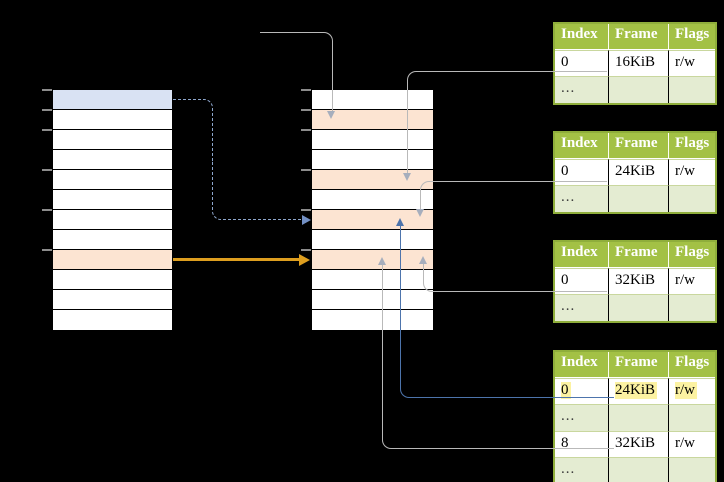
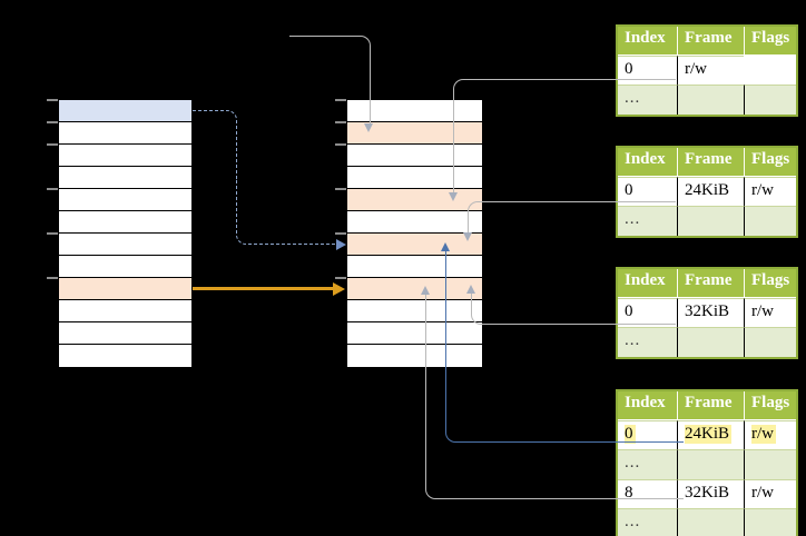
  Index
  Frame
  Flags
  0
- 16KiB
  r/w
  ...
  Index
  Frame
  Flags
  0
  24KiB
  r/w
  ...
  Index
  Frame
  Flags
  0
  32KiB
  r/w
  ...
  Index
  Frame
  Flags
  0
  24KiB
  r/w
  ...
  8
  32KiB
  r/w
  ...
